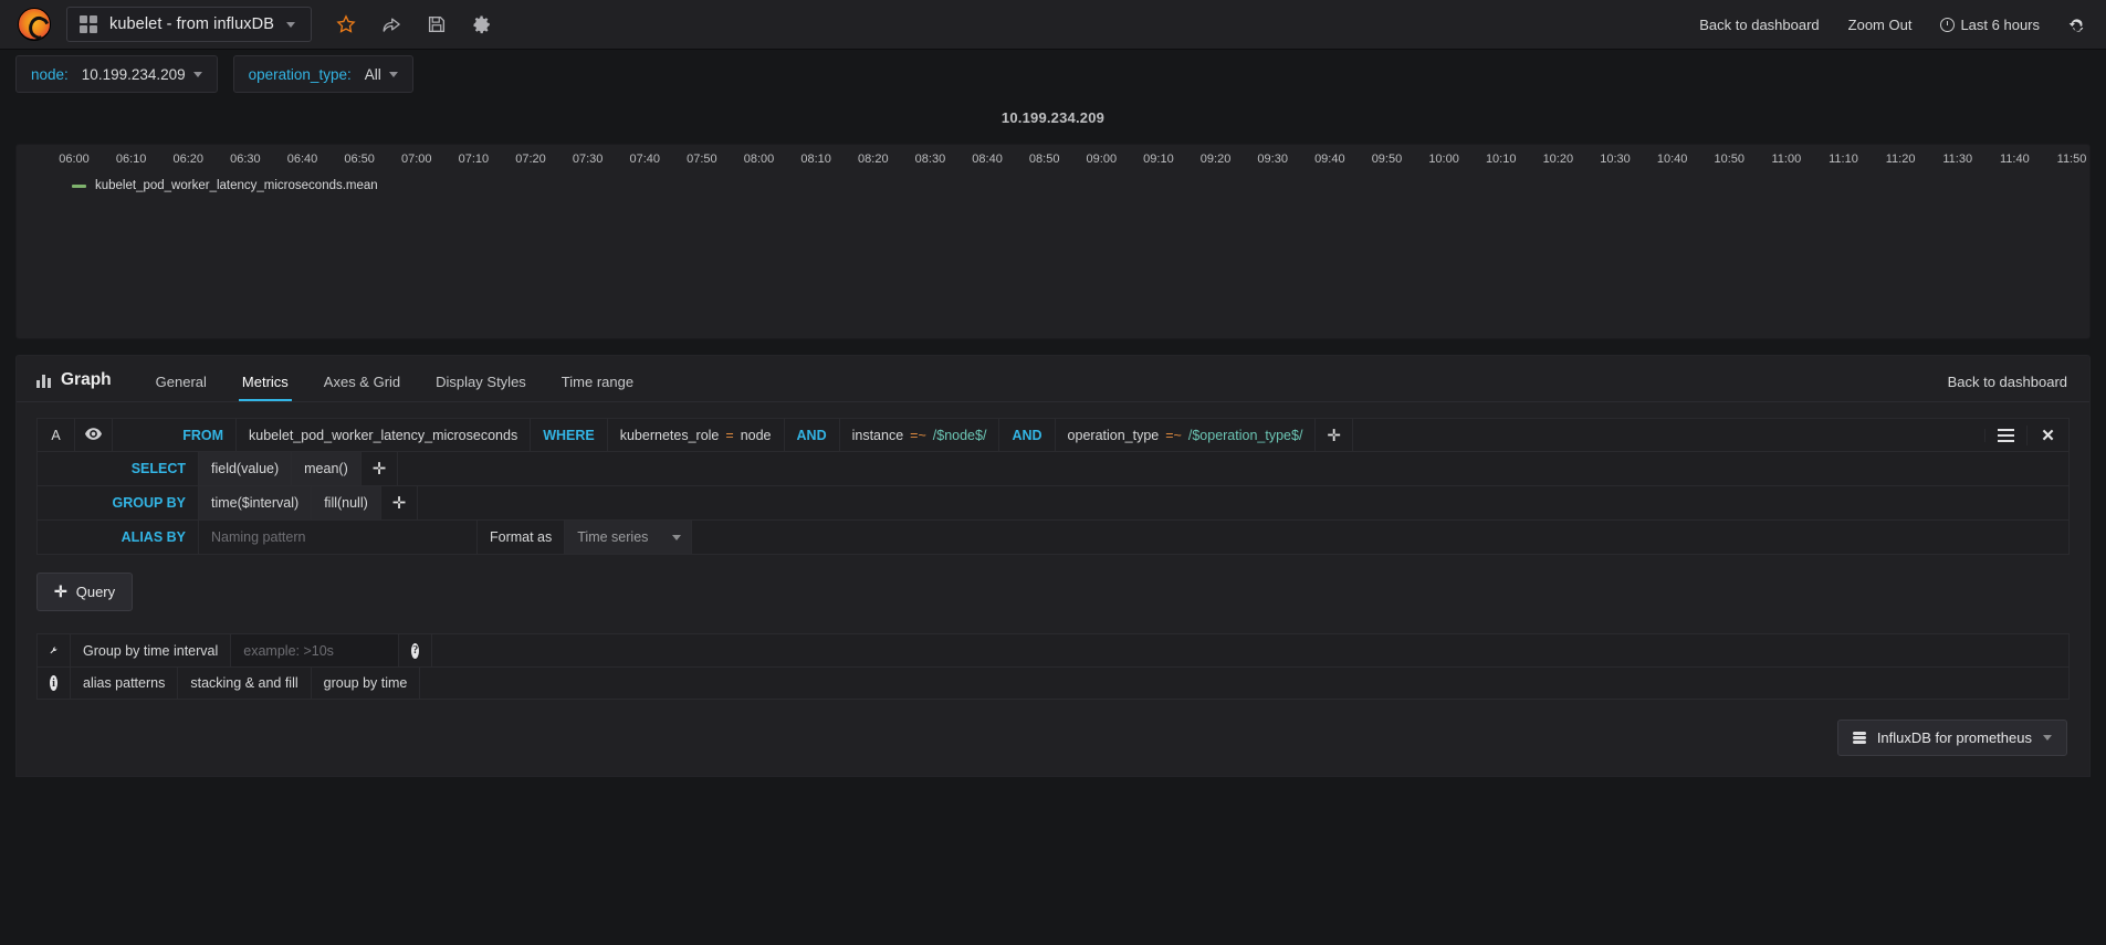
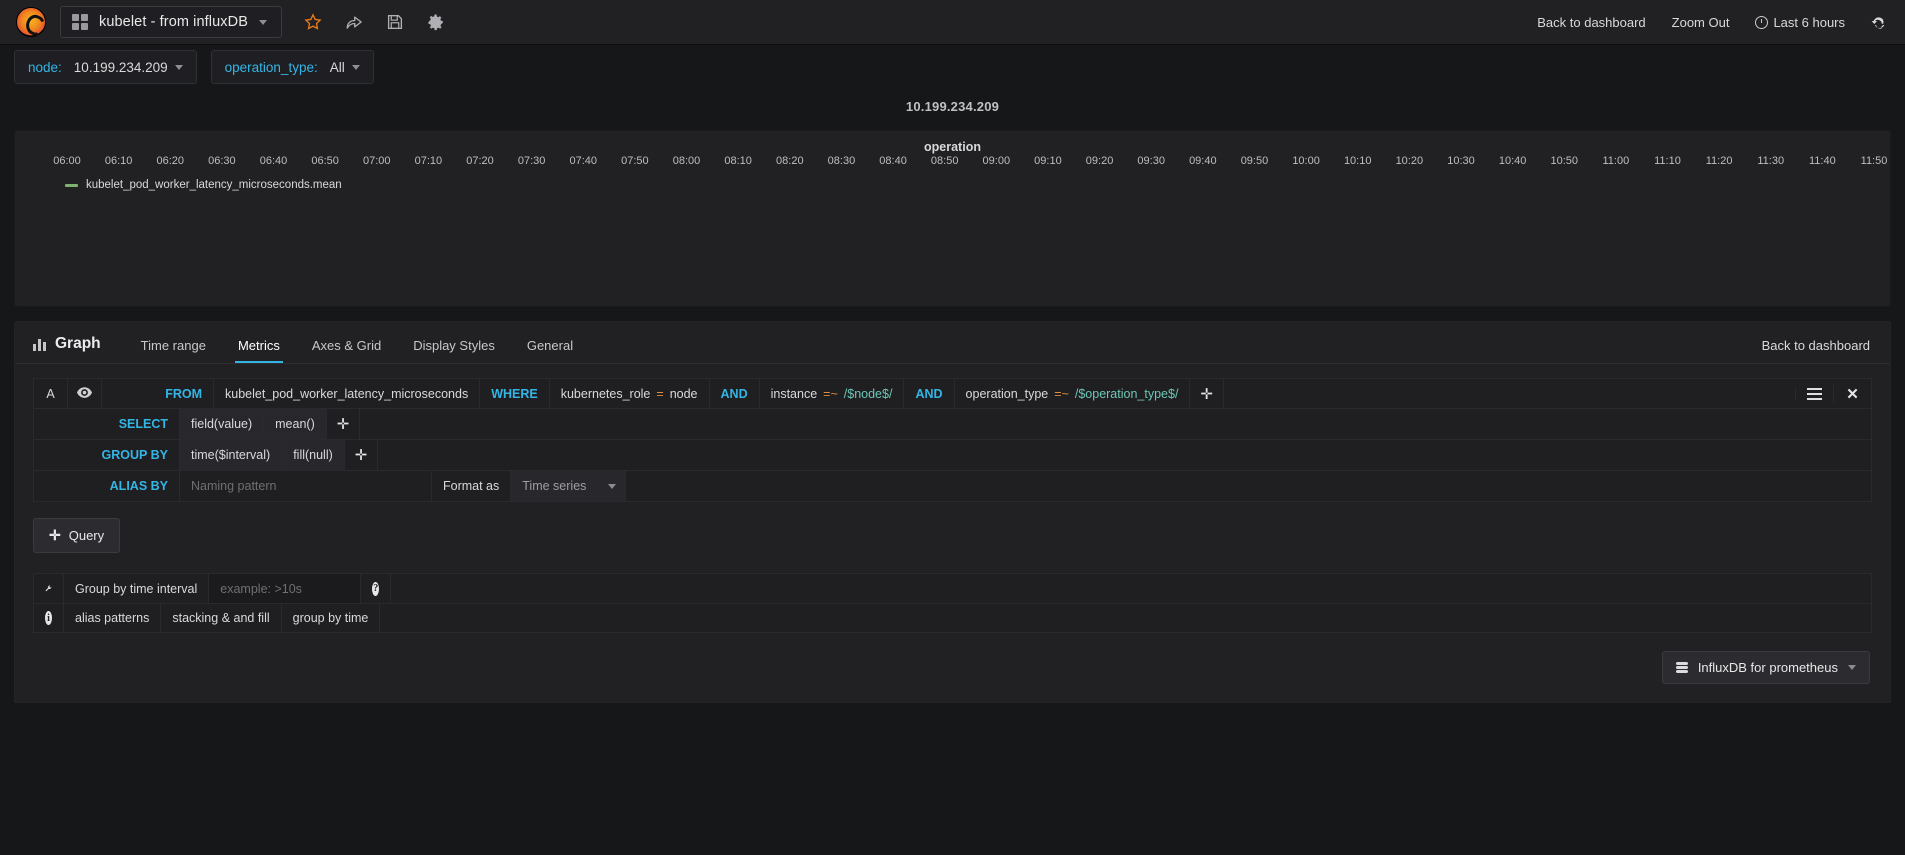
  kubelet - from influxDB
  Back to dashboard
  Zoom Out
  Last 6 hours
  node:
  10.199.234.209
  operation_type:
  All
  10.199.234.209
+ operation
  06:00
  06:10
  06:20
  06:30
  06:40
  06:50
  07:00
  07:10
  07:20
  07:30
  07:40
  07:50
  08:00
  08:10
  08:20
  08:30
  08:40
  08:50
  09:00
  09:10
  09:20
  09:30
  09:40
  09:50
  10:00
  10:10
  10:20
  10:30
  10:40
  10:50
  11:00
  11:10
  11:20
  11:30
  11:40
  11:50
  kubelet_pod_worker_latency_microseconds.mean
  Graph
- General
+ Time range
  Metrics
  Axes & Grid
  Display Styles
- Time range
+ General
  Back to dashboard
  A
  FROM
  kubelet_pod_worker_latency_microseconds
  WHERE
  kubernetes_role
  =
  node
  AND
  instance
  =~
  /$node$/
  AND
  operation_type
  =~
  /$operation_type$/
  ✛
  ✕
  SELECT
  field(value)
  mean()
  ✛
  GROUP BY
  time($interval)
  fill(null)
  ✛
  ALIAS BY
  Naming pattern
  Format as
  Time series
  ✛
  Query
  Group by time interval
  example: >10s
  ?
  i
  alias patterns
  stacking & and fill
  group by time
  InfluxDB for prometheus
